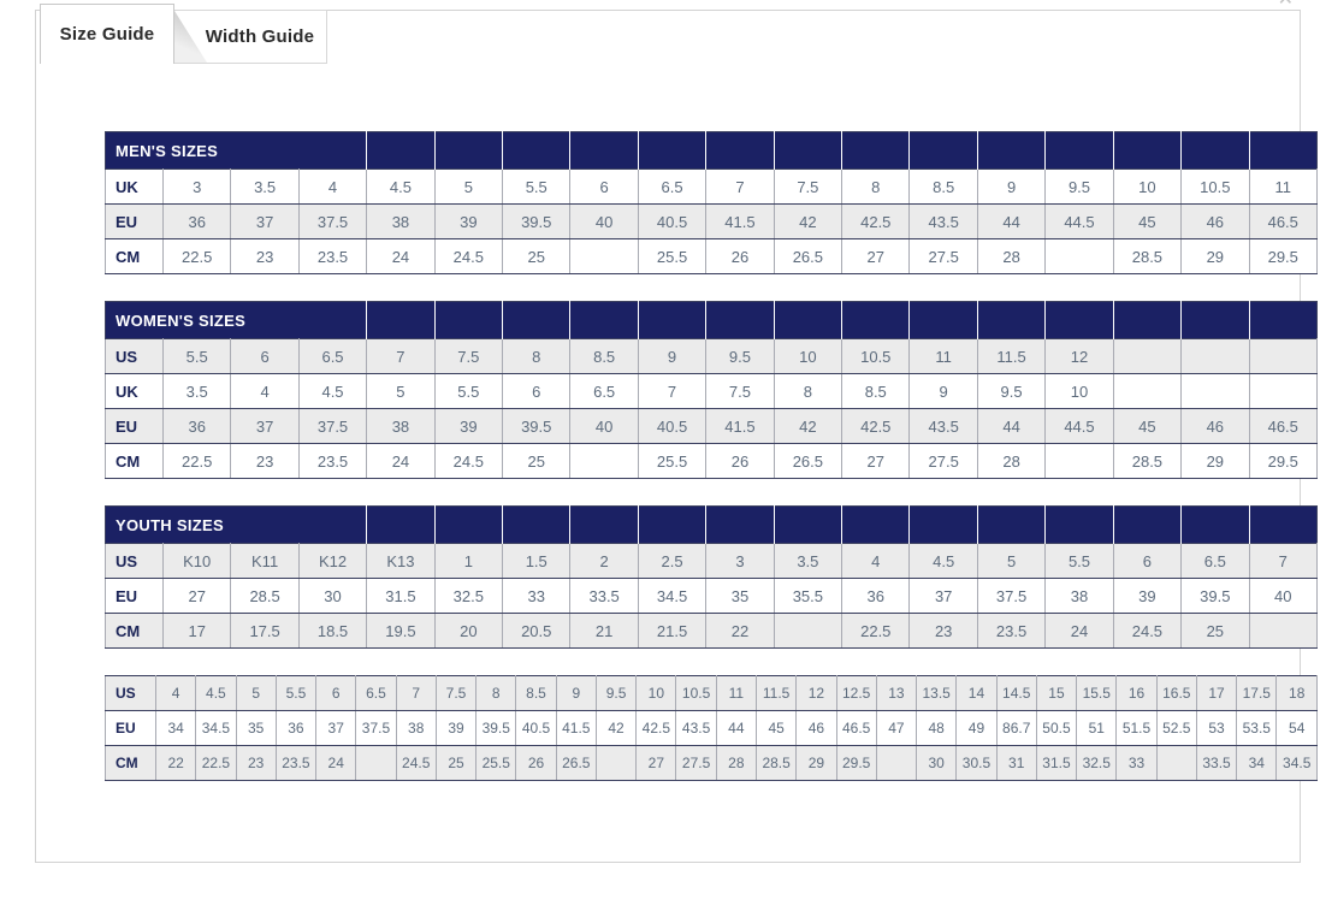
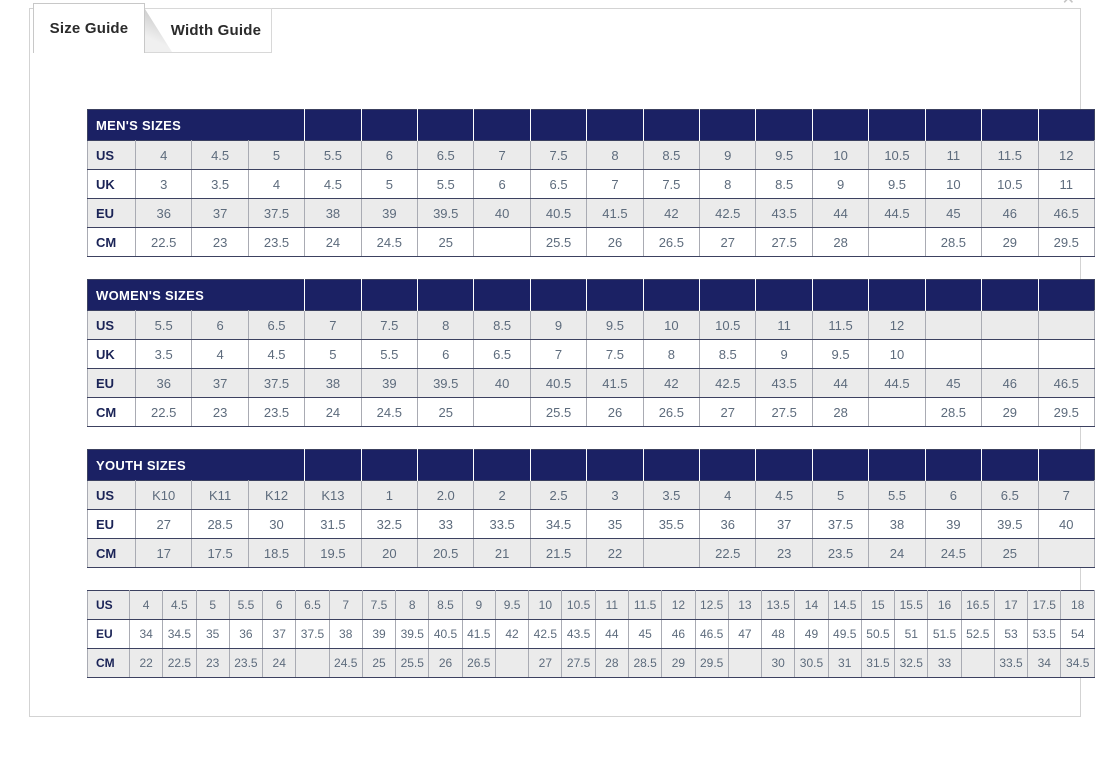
  MEN'S SIZES
+ US	4	4.5	5	5.5	6	6.5	7	7.5	8	8.5	9	9.5	10	10.5	11	11.5	12
  UK	3	3.5	4	4.5	5	5.5	6	6.5	7	7.5	8	8.5	9	9.5	10	10.5	11
  EU	36	37	37.5	38	39	39.5	40	40.5	41.5	42	42.5	43.5	44	44.5	45	46	46.5
  CM	22.5	23	23.5	24	24.5	25		25.5	26	26.5	27	27.5	28		28.5	29	29.5
  WOMEN'S SIZES
  US	5.5	6	6.5	7	7.5	8	8.5	9	9.5	10	10.5	11	11.5	12
  UK	3.5	4	4.5	5	5.5	6	6.5	7	7.5	8	8.5	9	9.5	10
  EU	36	37	37.5	38	39	39.5	40	40.5	41.5	42	42.5	43.5	44	44.5	45	46	46.5
  CM	22.5	23	23.5	24	24.5	25		25.5	26	26.5	27	27.5	28		28.5	29	29.5
  YOUTH SIZES
- US	K10	K11	K12	K13	1	1.5	2	2.5	3	3.5	4	4.5	5	5.5	6	6.5	7
+ US	K10	K11	K12	K13	1	2.0	2	2.5	3	3.5	4	4.5	5	5.5	6	6.5	7
  EU	27	28.5	30	31.5	32.5	33	33.5	34.5	35	35.5	36	37	37.5	38	39	39.5	40
  CM	17	17.5	18.5	19.5	20	20.5	21	21.5	22		22.5	23	23.5	24	24.5	25
  US	4	4.5	5	5.5	6	6.5	7	7.5	8	8.5	9	9.5	10	10.5	11	11.5	12	12.5	13	13.5	14	14.5	15	15.5	16	16.5	17	17.5	18
- EU	34	34.5	35	36	37	37.5	38	39	39.5	40.5	41.5	42	42.5	43.5	44	45	46	46.5	47	48	49	86.7	50.5	51	51.5	52.5	53	53.5	54
+ EU	34	34.5	35	36	37	37.5	38	39	39.5	40.5	41.5	42	42.5	43.5	44	45	46	46.5	47	48	49	49.5	50.5	51	51.5	52.5	53	53.5	54
  CM	22	22.5	23	23.5	24		24.5	25	25.5	26	26.5		27	27.5	28	28.5	29	29.5		30	30.5	31	31.5	32.5	33		33.5	34	34.5
  Size Guide
  Width Guide
